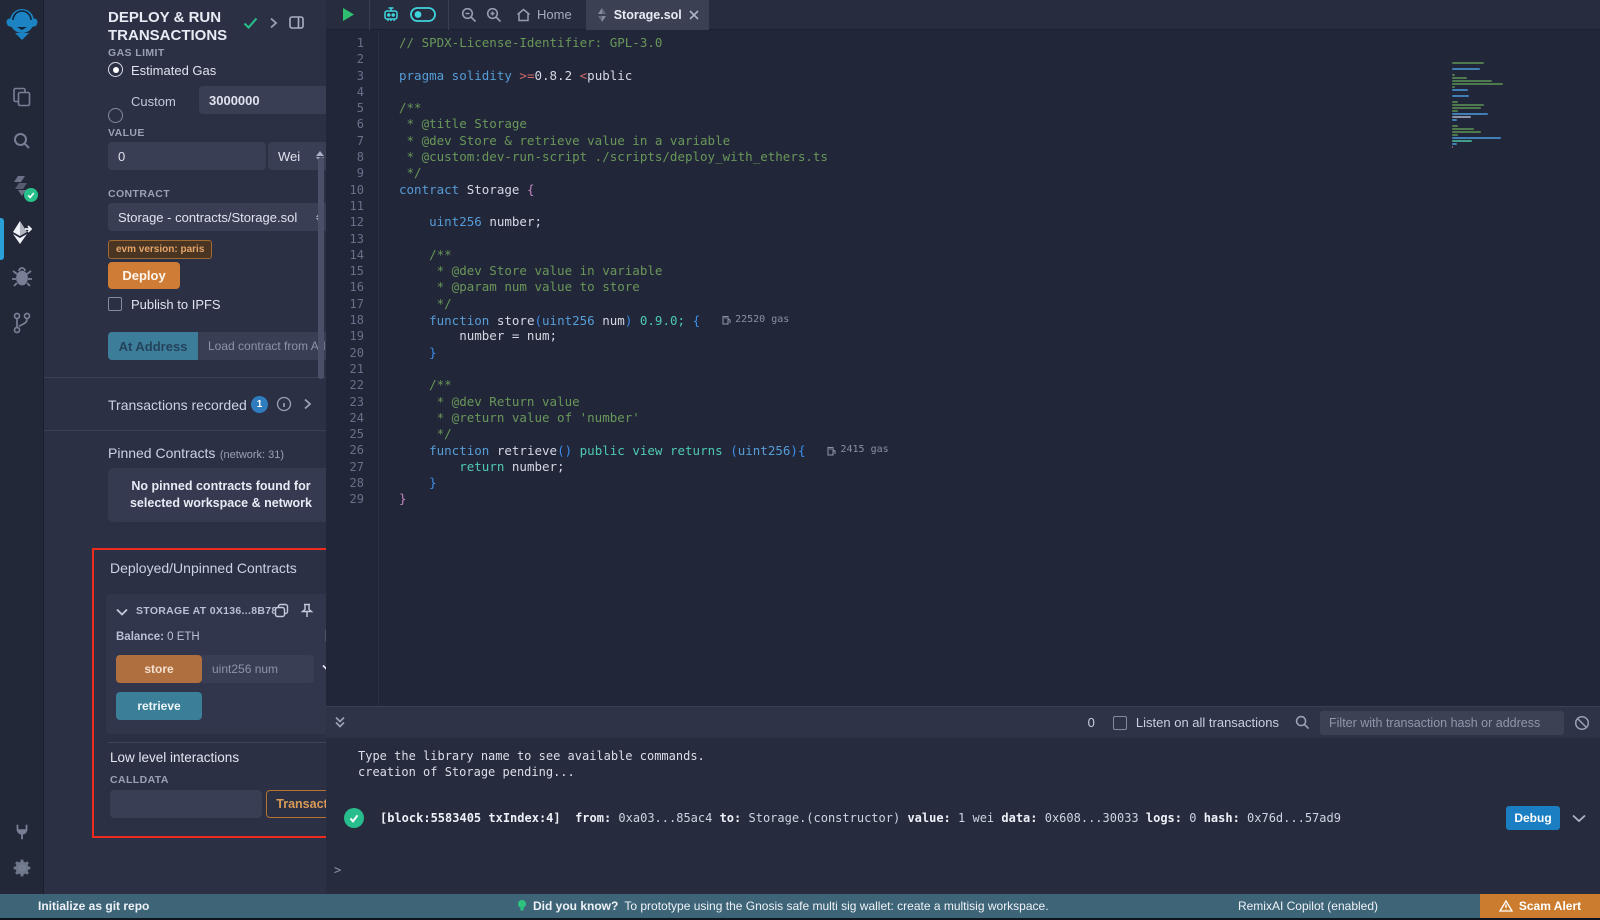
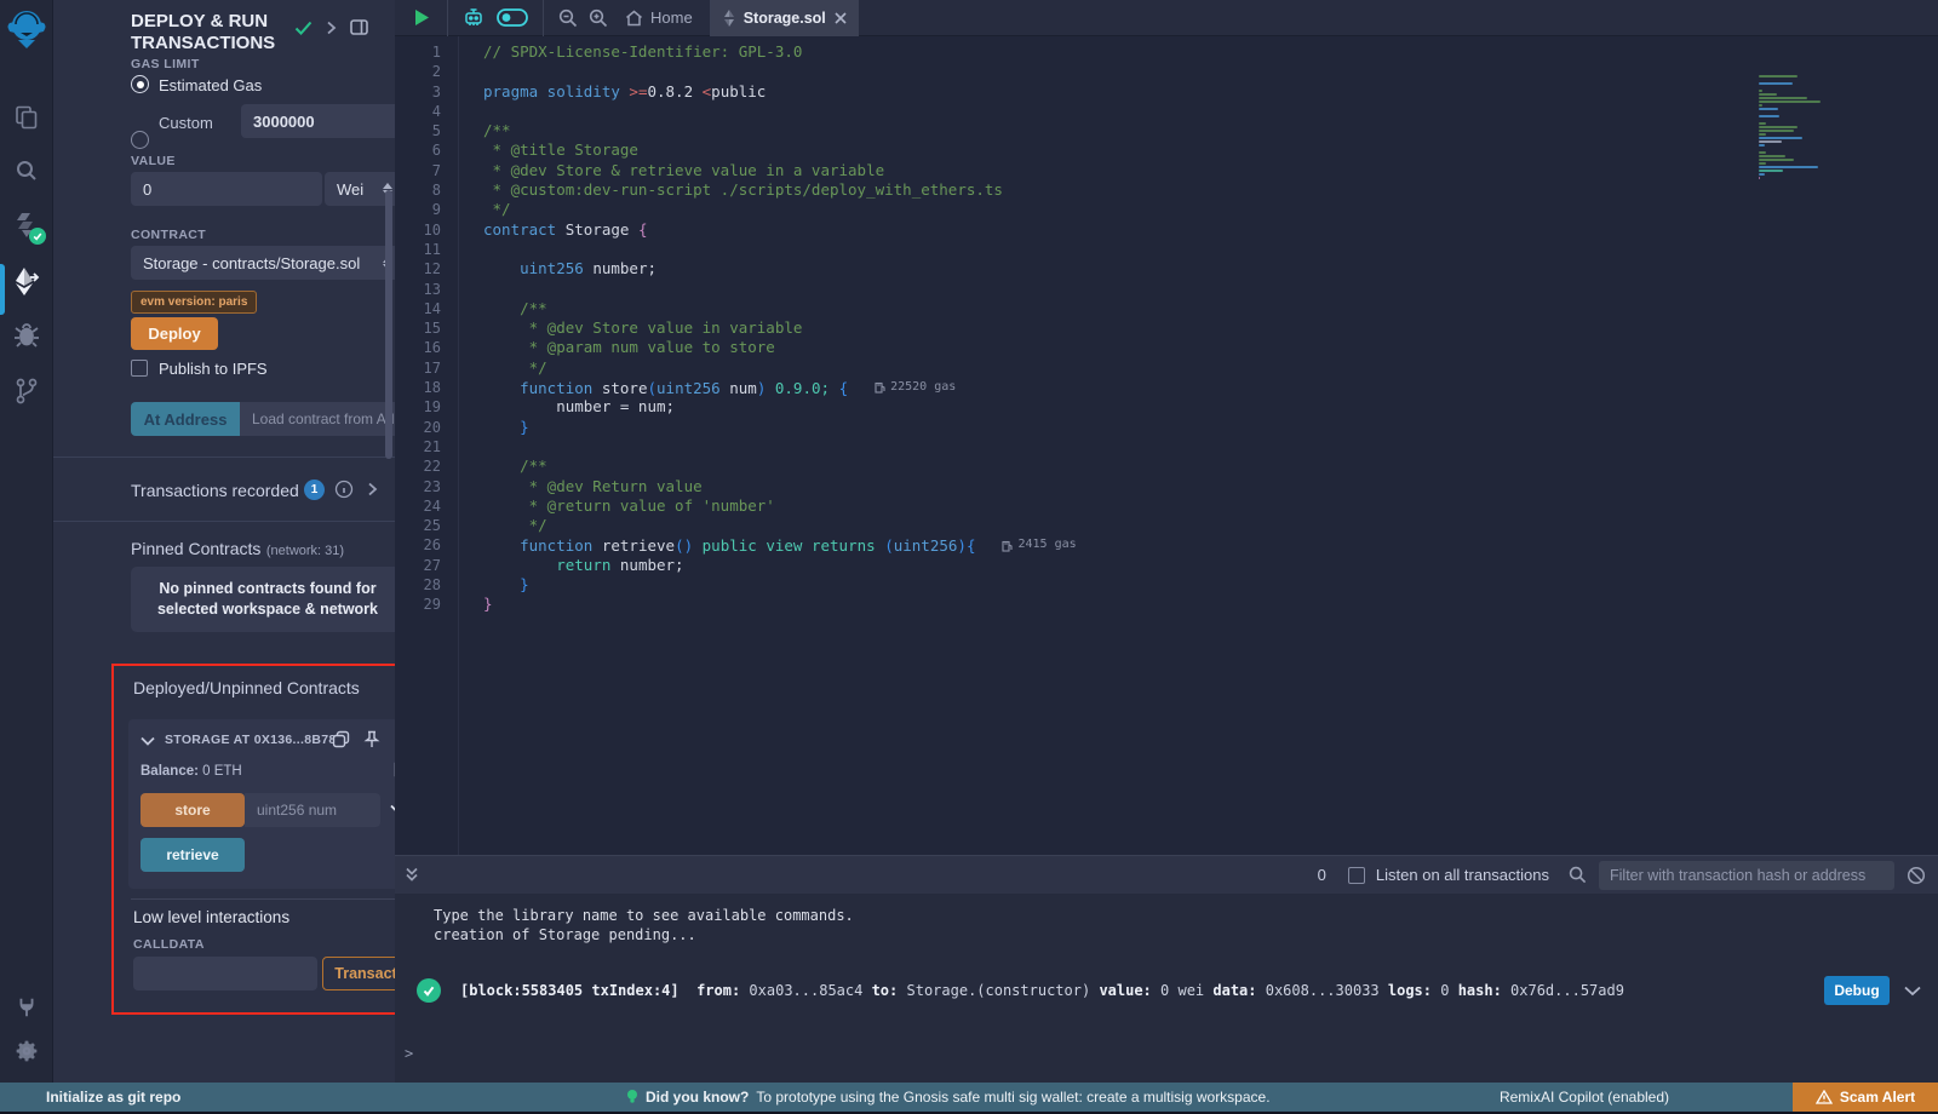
  DEPLOY & RUN TRANSACTIONS
  GAS LIMIT
  Estimated Gas
  Custom
  3000000
  VALUE
  0
  Wei
  CONTRACT
  Storage - contracts/Storage.sol
  evm version: paris
  Deploy
  Publish to IPFS
  At Address
  Load contract from A
  Transactions recorded
  1
  Pinned Contracts (network: 31)
  No pinned contracts found for
  selected workspace & network
  Deployed/Unpinned Contracts
  STORAGE AT 0X136...8B78
  Balance: 0 ETH
  store
  uint256 num
  retrieve
  Low level interactions
  CALLDATA
  Transac
  Home
  Storage.sol
  1
  2
  3
  4
  5
  6
  7
  8
  9
  10
  11
  12
  13
  14
  15
  16
  17
  18
  19
  20
  21
  22
  23
  24
  25
  26
  27
  28
  29
  // SPDX-License-Identifier: GPL-3.0
  pragma solidity >=0.8.2 <public
  /**
  * @title Storage
  * @dev Store & retrieve value in a variable
  * @custom:dev-run-script ./scripts/deploy_with_ethers.ts
  */
  contract Storage {
  uint256 number;
  /**
  * @dev Store value in variable
  * @param num value to store
  */
  function store(uint256 num) 0.9.0; {
  22520 gas
  number = num;
  }
  /**
  * @dev Return value
  * @return value of 'number'
  */
  function retrieve() public view returns (uint256){
  2415 gas
  return number;
  }
  }
  0
  Listen on all transactions
  Filter with transaction hash or address
  Type the library name to see available commands.
  creation of Storage pending...
- [block:5583405 txIndex:4] from: 0xa03...85ac4 to: Storage.(constructor) value: 1 wei data: 0x608...30033 logs: 0 hash: 0x76d...57ad9
+ [block:5583405 txIndex:4] from: 0xa03...85ac4 to: Storage.(constructor) value: 0 wei data: 0x608...30033 logs: 0 hash: 0x76d...57ad9
  Debug
  >
  Initialize as git repo
  Did you know?
  To prototype using the Gnosis safe multi sig wallet: create a multisig workspace.
  RemixAI Copilot (enabled)
  Scam Alert
